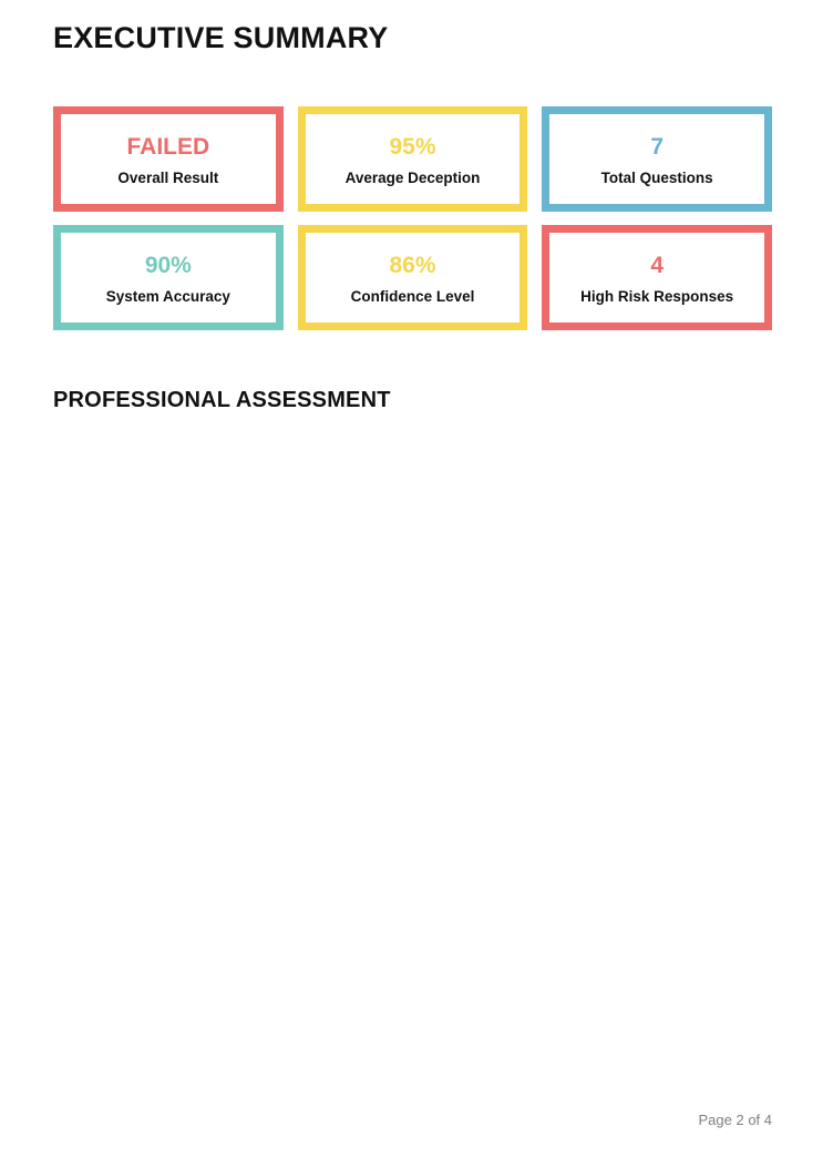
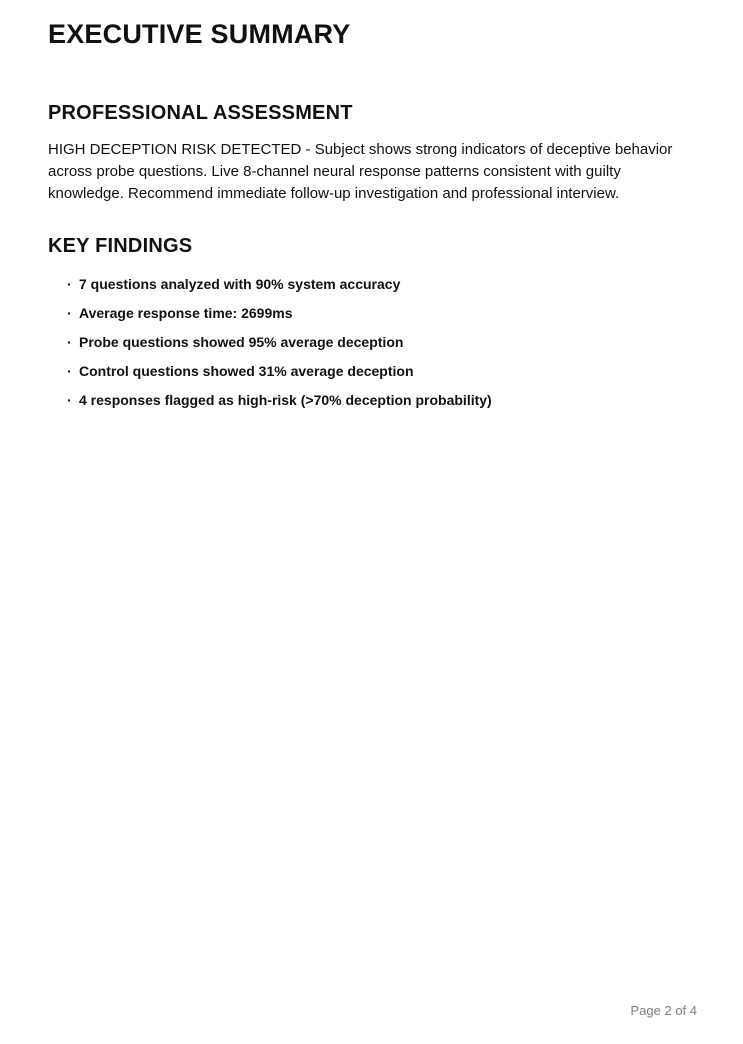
  EXECUTIVE SUMMARY
- FAILED
- Overall Result
- 95%
- Average Deception
- 7
- Total Questions
- 90%
- System Accuracy
- 86%
- Confidence Level
- 4
- High Risk Responses
  PROFESSIONAL ASSESSMENT
+ HIGH DECEPTION RISK DETECTED - Subject shows strong indicators of deceptive behavior across probe questions. Live 8-channel neural response patterns consistent with guilty knowledge. Recommend immediate follow-up investigation and professional interview.
+ KEY FINDINGS
+ 7 questions analyzed with 90% system accuracy
+ Average response time: 2699ms
+ Probe questions showed 95% average deception
+ Control questions showed 31% average deception
+ 4 responses flagged as high-risk (>70% deception probability)
  Page 2 of 4
